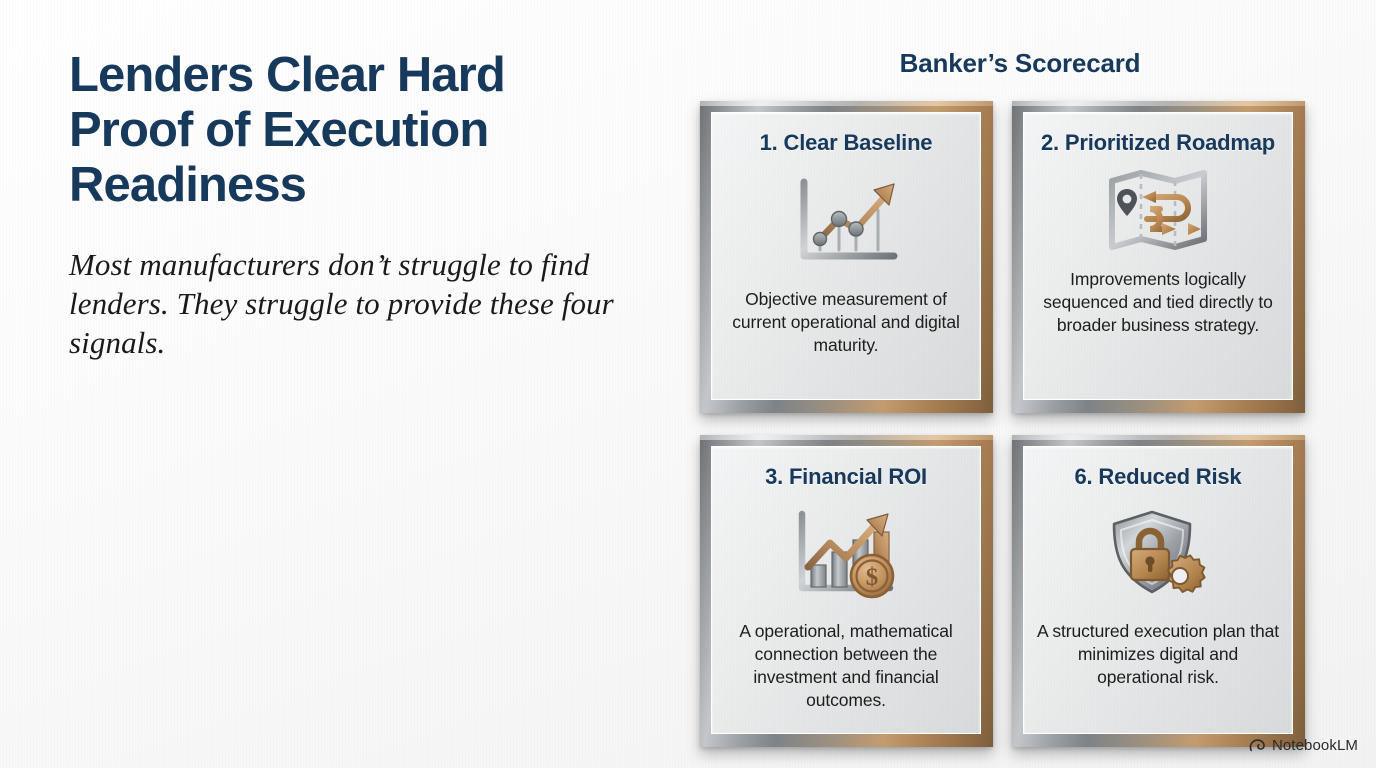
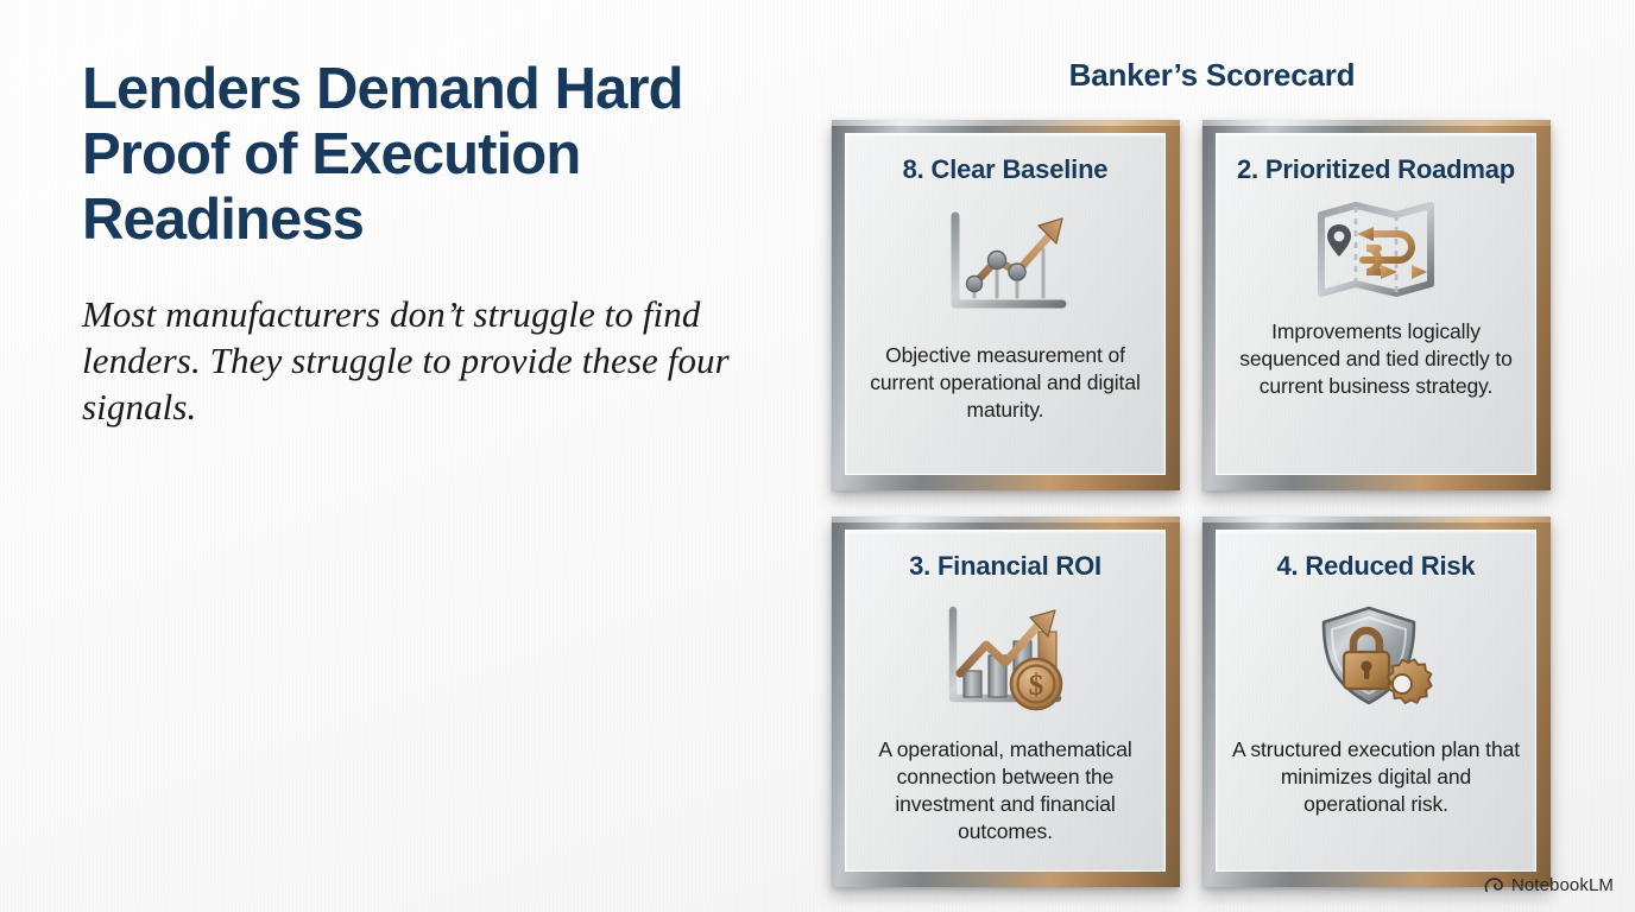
- Lenders Clear Hard Proof of Execution Readiness
+ Lenders Demand Hard Proof of Execution Readiness
  Most manufacturers don’t struggle to find lenders. They struggle to provide these four signals.
  Banker’s Scorecard
- 1. Clear Baseline
+ 8. Clear Baseline
  Objective measurement of current operational and digital maturity.
  2. Prioritized Roadmap
- Improvements logically sequenced and tied directly to broader business strategy.
+ Improvements logically sequenced and tied directly to current business strategy.
  3. Financial ROI
  $
  A operational, mathematical connection between the investment and financial outcomes.
- 6. Reduced Risk
+ 4. Reduced Risk
  A structured execution plan that minimizes digital and operational risk.
  NotebookLM
